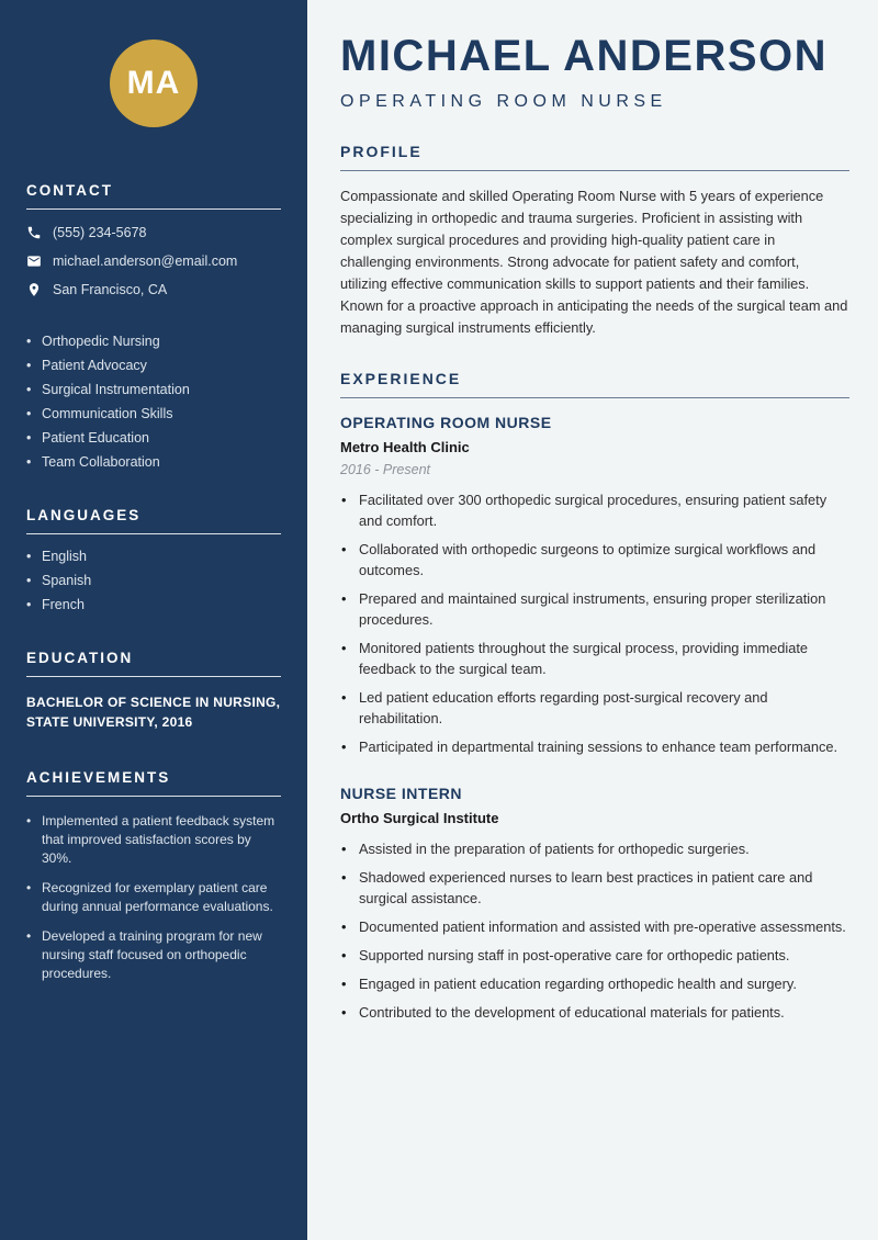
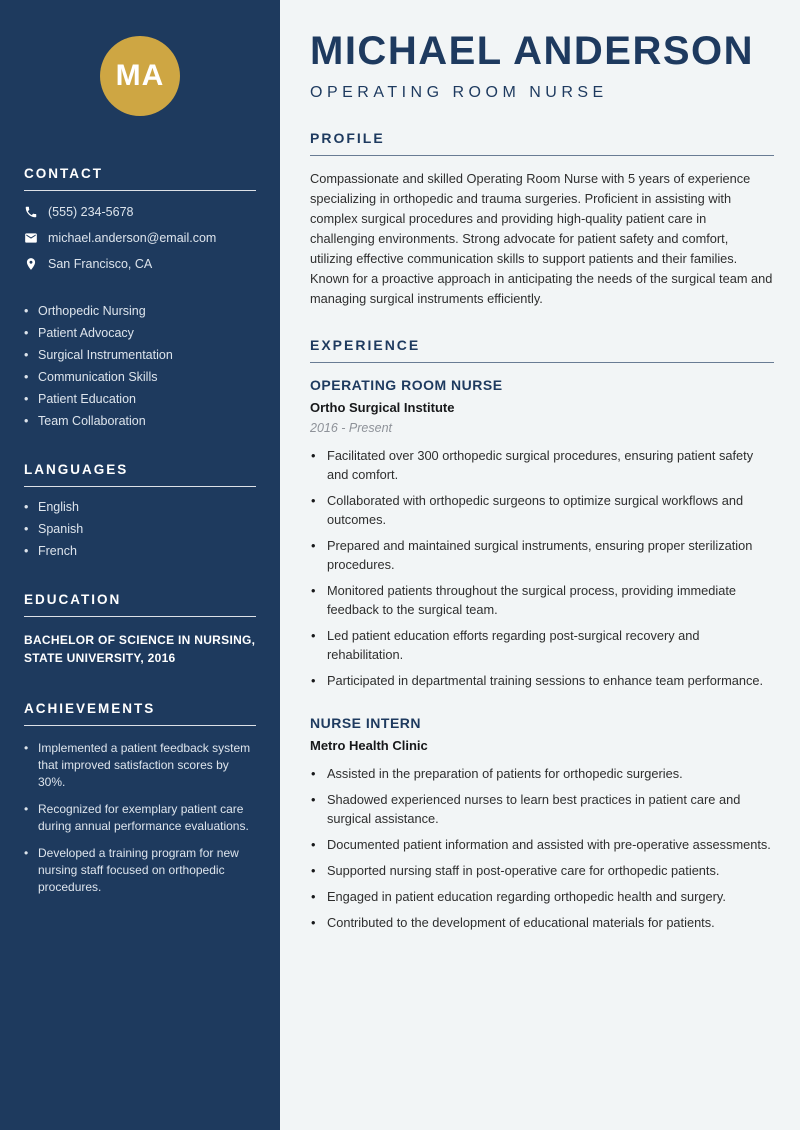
  MA
  CONTACT
  (555) 234-5678
  michael.anderson@email.com
  San Francisco, CA
  Orthopedic Nursing
  Patient Advocacy
  Surgical Instrumentation
  Communication Skills
  Patient Education
  Team Collaboration
  LANGUAGES
  English
  Spanish
  French
  EDUCATION
  BACHELOR OF SCIENCE IN NURSING, STATE UNIVERSITY, 2016
  ACHIEVEMENTS
  Implemented a patient feedback system that improved satisfaction scores by 30%.
  Recognized for exemplary patient care during annual performance evaluations.
  Developed a training program for new nursing staff focused on orthopedic procedures.
  MICHAEL ANDERSON
  OPERATING ROOM NURSE
  PROFILE
  Compassionate and skilled Operating Room Nurse with 5 years of experience specializing in orthopedic and trauma surgeries. Proficient in assisting with complex surgical procedures and providing high-quality patient care in challenging environments. Strong advocate for patient safety and comfort, utilizing effective communication skills to support patients and their families. Known for a proactive approach in anticipating the needs of the surgical team and managing surgical instruments efficiently.
  EXPERIENCE
  OPERATING ROOM NURSE
- Metro Health Clinic
+ Ortho Surgical Institute
  2016 - Present
  Facilitated over 300 orthopedic surgical procedures, ensuring patient safety and comfort.
  Collaborated with orthopedic surgeons to optimize surgical workflows and outcomes.
  Prepared and maintained surgical instruments, ensuring proper sterilization procedures.
  Monitored patients throughout the surgical process, providing immediate feedback to the surgical team.
  Led patient education efforts regarding post-surgical recovery and rehabilitation.
  Participated in departmental training sessions to enhance team performance.
  NURSE INTERN
- Ortho Surgical Institute
+ Metro Health Clinic
  Assisted in the preparation of patients for orthopedic surgeries.
  Shadowed experienced nurses to learn best practices in patient care and surgical assistance.
  Documented patient information and assisted with pre-operative assessments.
  Supported nursing staff in post-operative care for orthopedic patients.
  Engaged in patient education regarding orthopedic health and surgery.
  Contributed to the development of educational materials for patients.
